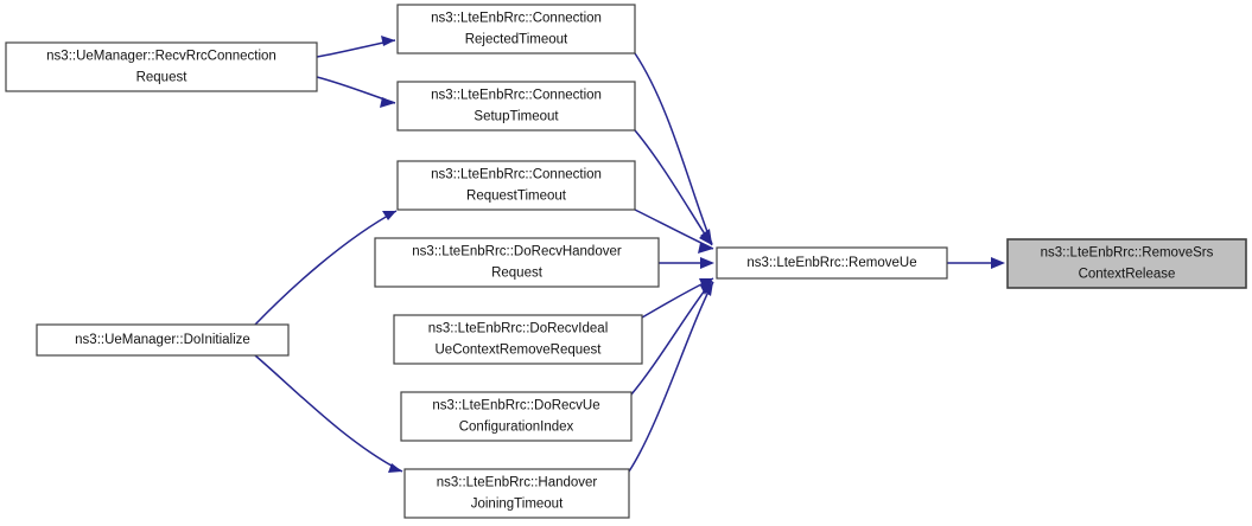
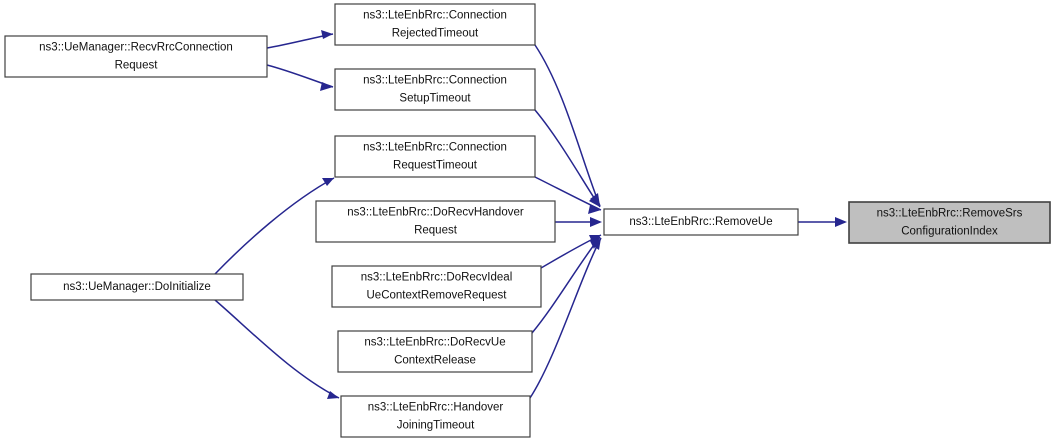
  ns3::UeManager::RecvRrcConnection
  Request
  ns3::UeManager::DoInitialize
  ns3::LteEnbRrc::Connection
  RejectedTimeout
  ns3::LteEnbRrc::Connection
  SetupTimeout
  ns3::LteEnbRrc::Connection
  RequestTimeout
  ns3::LteEnbRrc::DoRecvHandover
  Request
  ns3::LteEnbRrc::DoRecvIdeal
  UeContextRemoveRequest
  ns3::LteEnbRrc::DoRecvUe
- ConfigurationIndex
+ ContextRelease
  ns3::LteEnbRrc::Handover
  JoiningTimeout
  ns3::LteEnbRrc::RemoveUe
  ns3::LteEnbRrc::RemoveSrs
- ContextRelease
+ ConfigurationIndex
